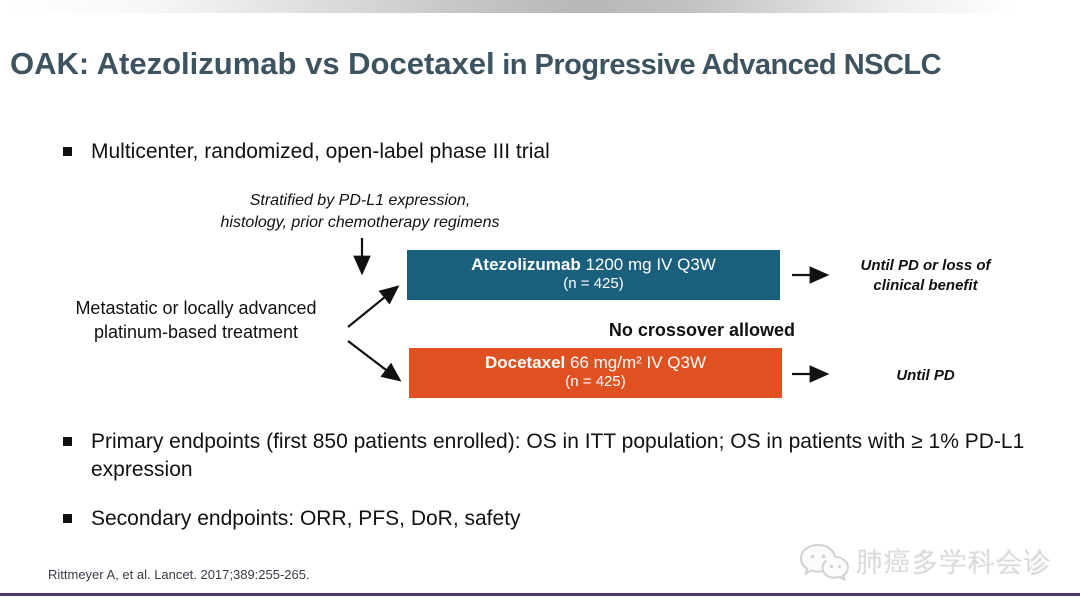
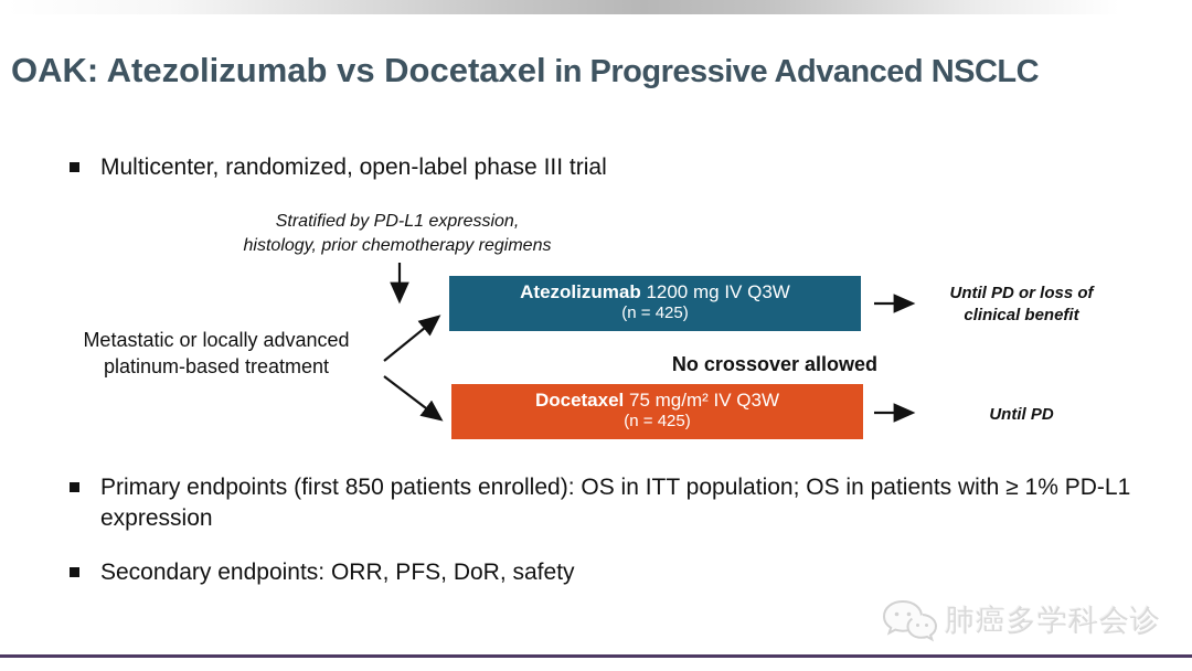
  OAK: Atezolizumab vs Docetaxel in Progressive Advanced NSCLC
  Multicenter, randomized, open-label phase III trial
  Stratified by PD-L1 expression,
  histology, prior chemotherapy regimens
  Metastatic or locally advanced
  platinum-based treatment
  Atezolizumab 1200 mg IV Q3W
  (n = 425)
  No crossover allowed
- Docetaxel 66 mg/m² IV Q3W
+ Docetaxel 75 mg/m² IV Q3W
  (n = 425)
  Until PD or loss of
  clinical benefit
  Until PD
  Primary endpoints (first 850 patients enrolled): OS in ITT population; OS in patients with ≥ 1% PD-L1 expression
  Secondary endpoints: ORR, PFS, DoR, safety
- Rittmeyer A, et al. Lancet. 2017;389:255-265.
  肺癌多学科会诊
